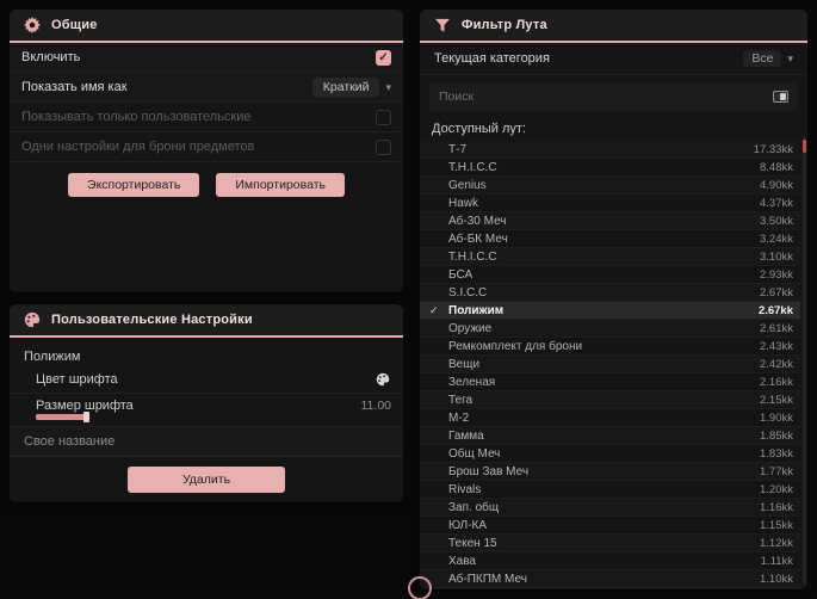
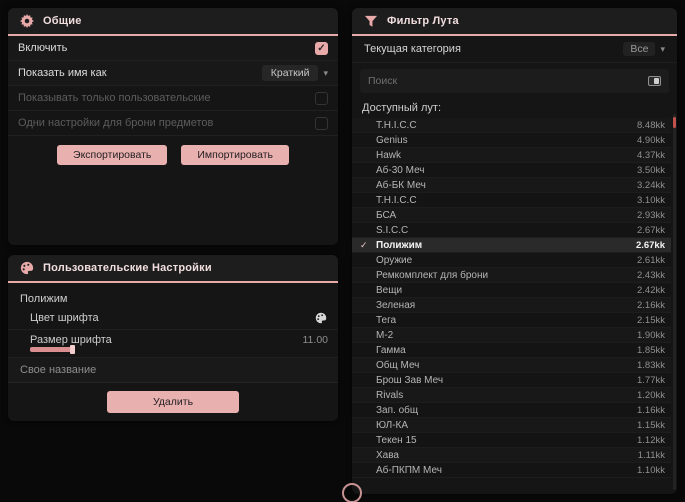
  Общие
  Включить
  ✓
  Показать имя как
  Краткий
  ▾
  Показывать только пользовательские
  Одни настройки для брони предметов
  Экспортировать
  Импортировать
  Пользовательские Настройки
  Полижим
  Цвет шрифта
  Размер шрифта
  11.00
  Свое название
  Удалить
  Фильтр Лута
  Текущая категория
  Все
  ▾
  Поиск
  Доступный лут:
- Т-7
- 17.33kk
  T.H.I.C.C
  8.48kk
  Genius
  4.90kk
  Hawk
  4.37kk
  Аб-30 Меч
  3.50kk
  Аб-БК Меч
  3.24kk
  T.H.I.C.C
  3.10kk
  БСА
  2.93kk
  S.I.C.C
  2.67kk
  ✓
  Полижим
  2.67kk
  Оружие
  2.61kk
  Ремкомплект для брони
  2.43kk
  Вещи
  2.42kk
  Зеленая
  2.16kk
  Тега
  2.15kk
  М-2
  1.90kk
  Гамма
  1.85kk
  Общ Меч
  1.83kk
  Брош Зав Меч
  1.77kk
  Rivals
  1.20kk
  Зап. общ
  1.16kk
  ЮЛ-КА
  1.15kk
  Текен 15
  1.12kk
  Хава
  1.11kk
  Аб-ПКПМ Меч
  1.10kk
